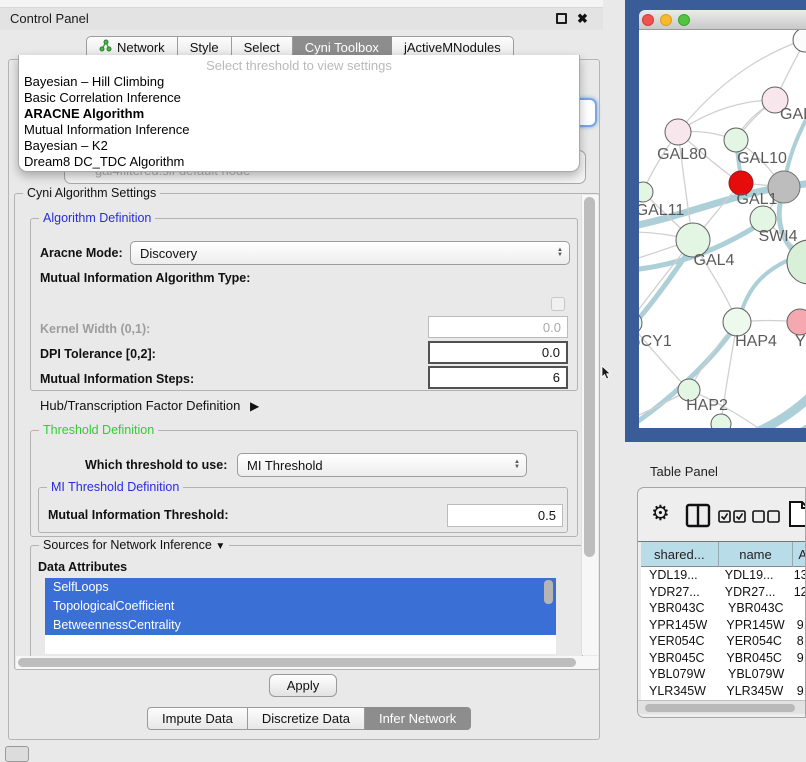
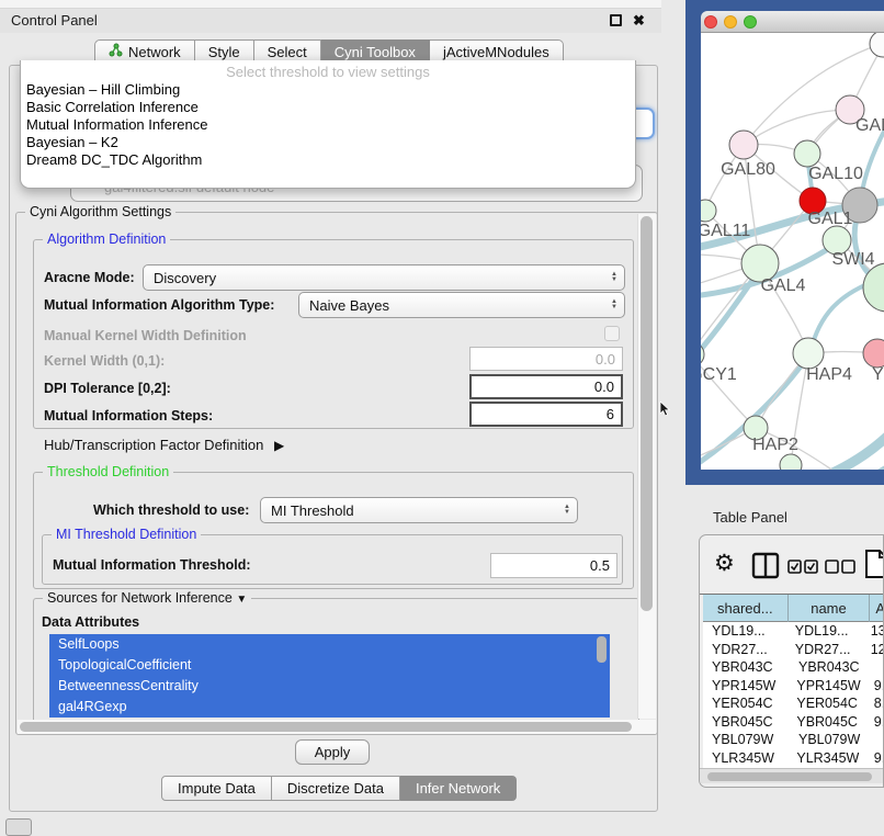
  Control Panel
  ✖
  Network
  Style
  Select
  Cyni Toolbox
  jActiveMNodules
  Select threshold to view settings
  Bayesian – Hill Climbing
  Basic Correlation Inference
- ARACNE Algorithm
  Mutual Information Inference
  Bayesian – K2
  Dream8 DC_TDC Algorithm
  Cyni Algorithm Settings
  Algorithm Definition
  Aracne Mode:
  Discovery
  Mutual Information Algorithm Type:
+ Naive Bayes
+ Manual Kernel Width Definition
  Kernel Width (0,1):
  0.0
  DPI Tolerance [0,2]:
  0.0
  Mutual Information Steps:
  6
  Hub/Transcription Factor Definition ▶
  Threshold Definition
  Which threshold to use:
  MI Threshold
  MI Threshold Definition
  Mutual Information Threshold:
  0.5
  Sources for Network Inference ▼
  Data Attributes
  SelfLoops
  TopologicalCoefficient
  BetweennessCentrality
+ gal4RGexp
  Apply
  Impute Data
  Discretize Data
  Infer Network
  GAL80
  GAL10
  GAL1
  SWI4
  GAL11
  GAL4
  CY1
  HAP4
  Y
  HAP2
  Table Panel
  ⚙
  shared...
  name
  A
  YDL19...
  YDL19...
  13
  YDR27...
  YDR27...
  12
  YBR043C
  YBR043C
  YPR145W
  YPR145W
  YER054C
  YER054C
  YBR045C
  YBR045C
  YBL079W
  YBL079W
  YLR345W
  YLR345W
